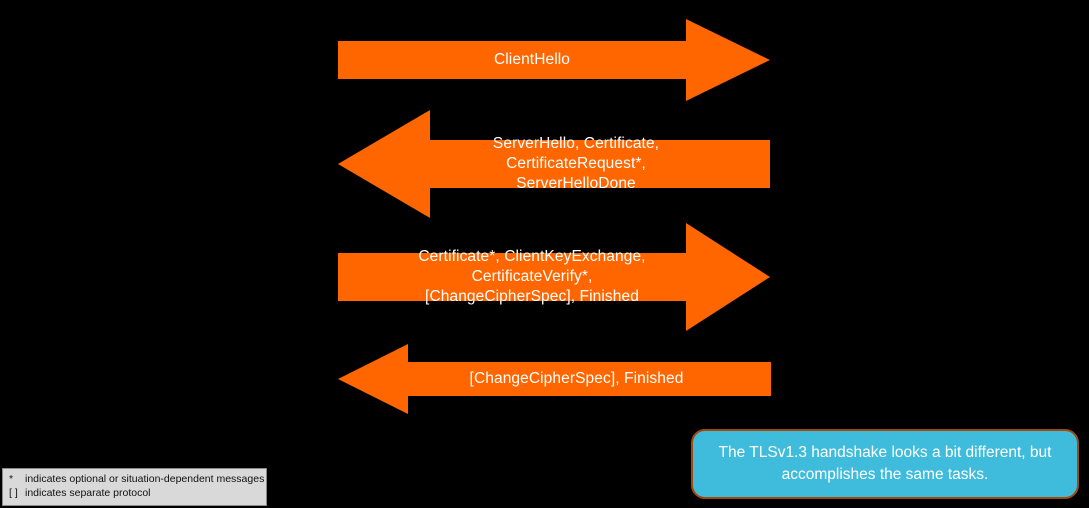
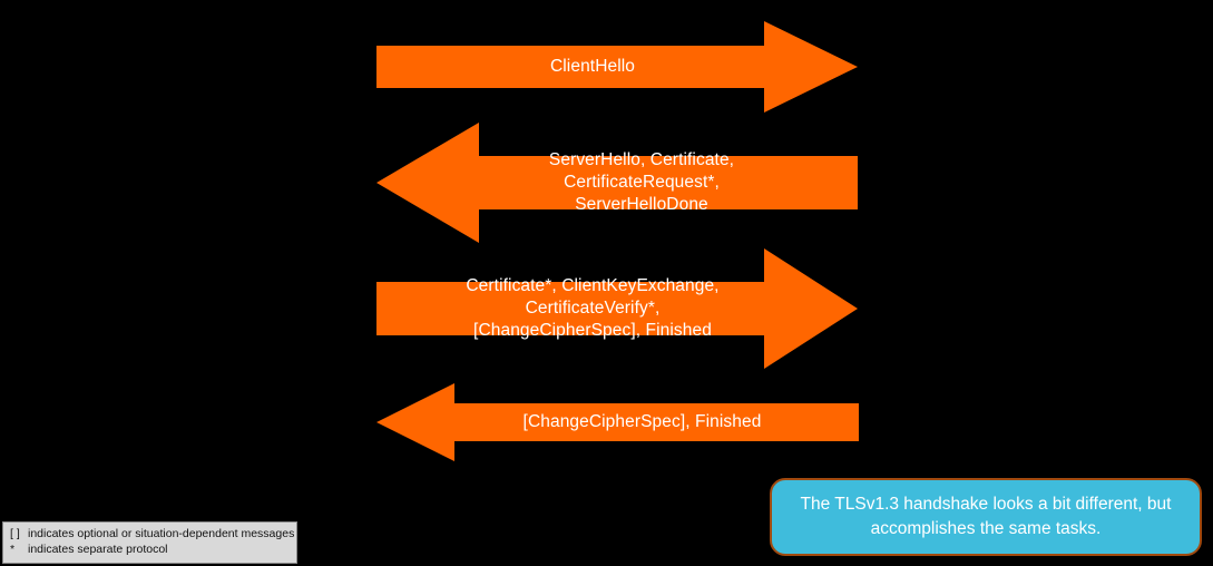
  ClientHello
  ServerHello, Certificate,
  CertificateRequest*,
  ServerHelloDone
  Certificate*, ClientKeyExchange,
  CertificateVerify*,
  [ChangeCipherSpec], Finished
  [ChangeCipherSpec], Finished
- *
+ [ ]
  indicates optional or situation-dependent messages
- [ ]
+ *
  indicates separate protocol
  The TLSv1.3 handshake looks a bit different, but accomplishes the same tasks.
